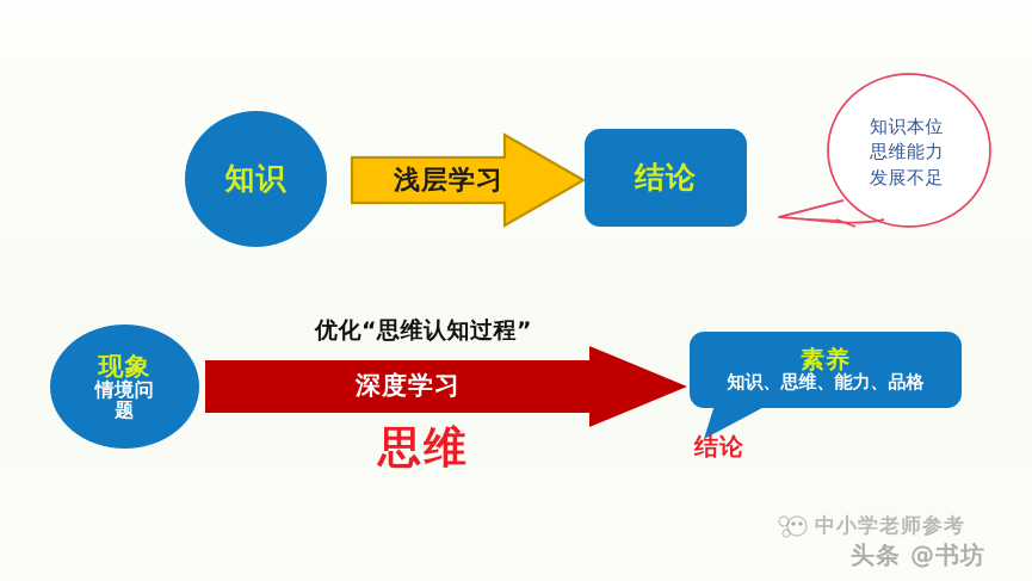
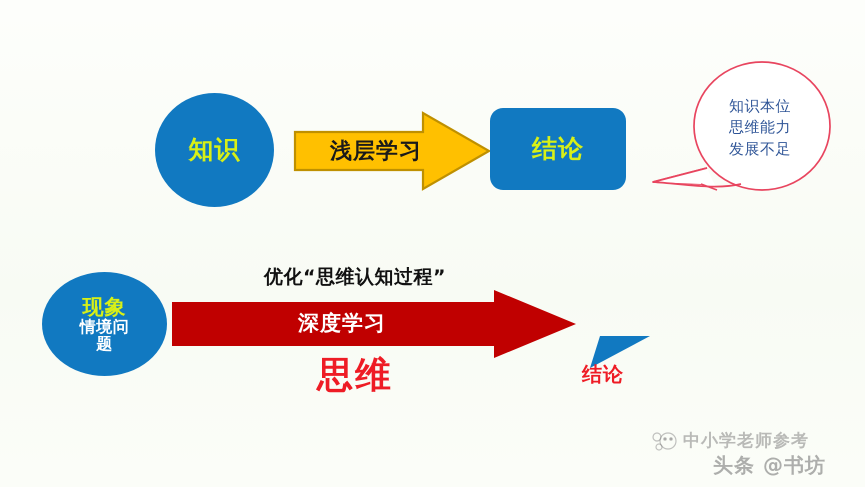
  知识
  浅层学习
  结论
  知识本位
  思维能力
  发展不足
  现象
  情境问
  题
  优化“思维认知过程”
  深度学习
  思维
- 素养
- 知识、思维、能力、品格
  结论
  中小学老师参考
  头条 @书坊
